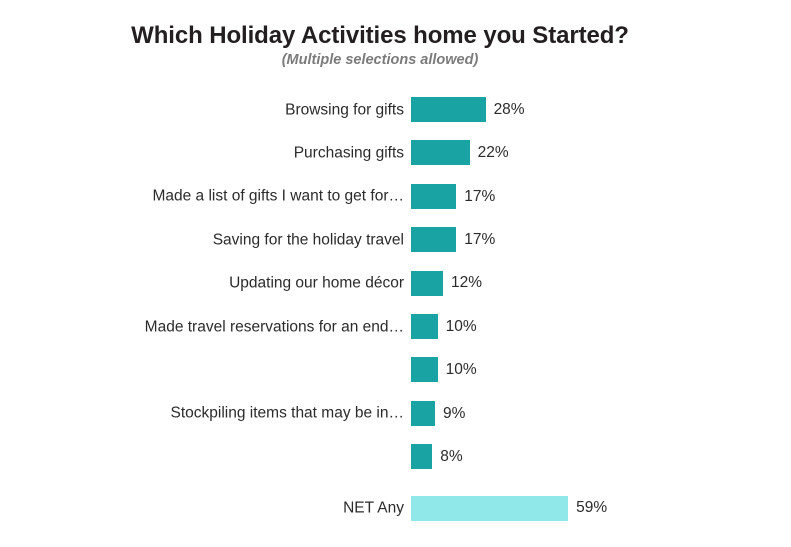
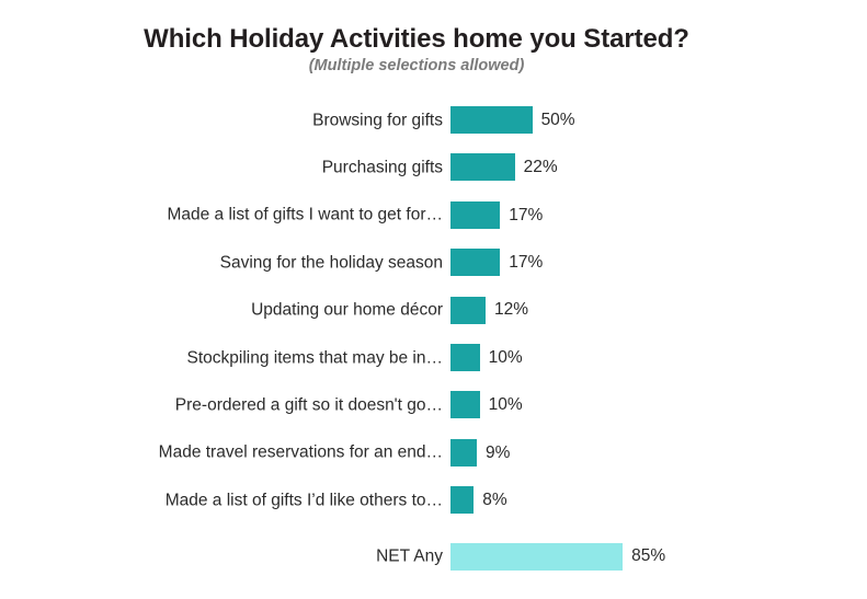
  Which Holiday Activities home you Started?
  (Multiple selections allowed)
  Browsing for gifts
- 28%
+ 50%
  Purchasing gifts
  22%
  Made a list of gifts I want to get for…
  17%
- Saving for the holiday travel
+ Saving for the holiday season
  17%
  Updating our home décor
  12%
- Made travel reservations for an end…
+ Stockpiling items that may be in…
  10%
+ Pre-ordered a gift so it doesn't go…
  10%
- Stockpiling items that may be in…
+ Made travel reservations for an end…
  9%
+ Made a list of gifts I’d like others to…
  8%
  NET Any
- 59%
+ 85%
